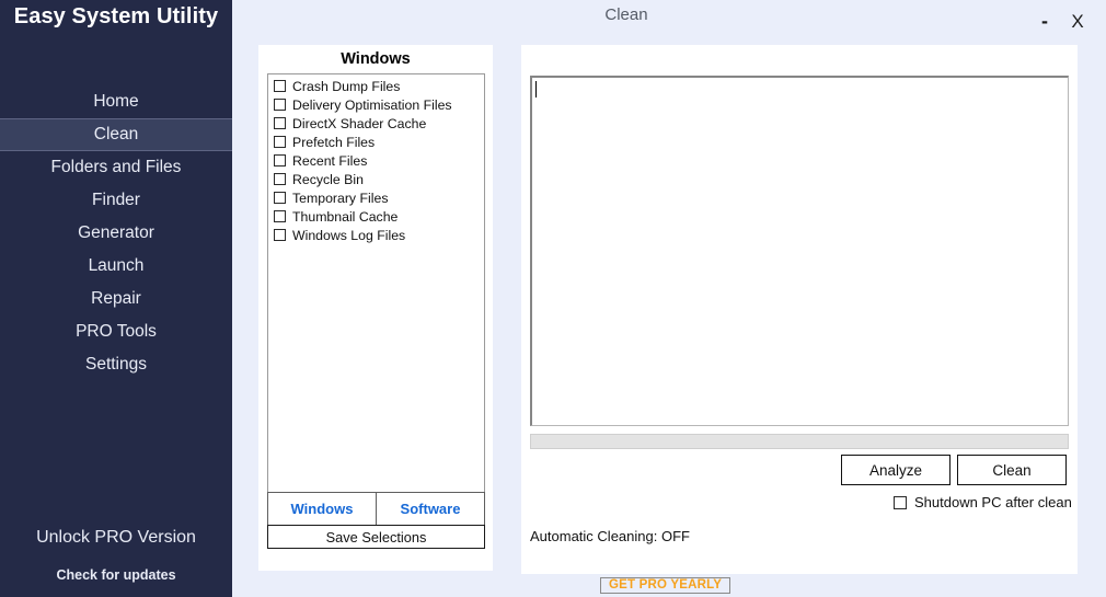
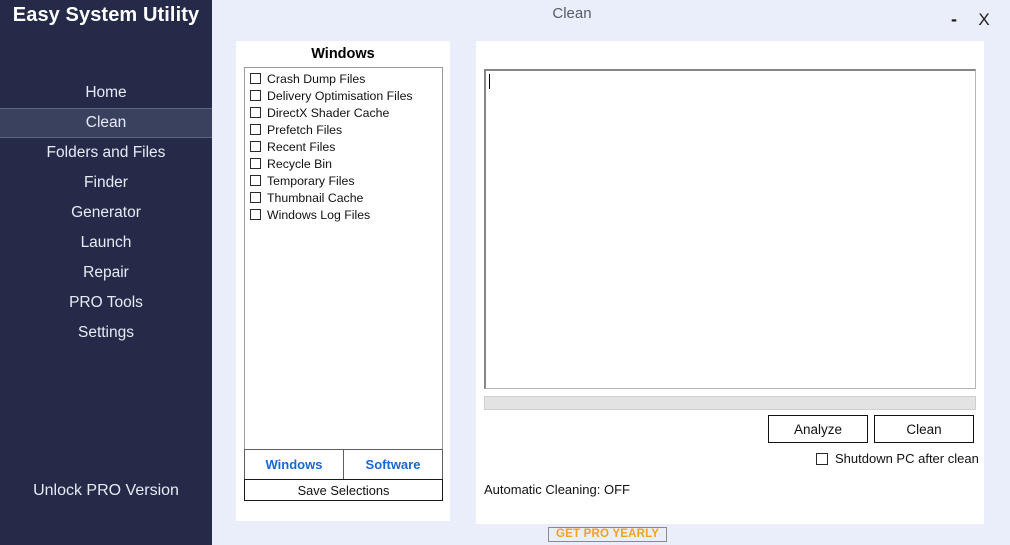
  Easy System Utility
  Home
  Clean
  Folders and Files
  Finder
  Generator
  Launch
  Repair
  PRO Tools
  Settings
  Unlock PRO Version
- Check for updates
  Clean
  -
  X
  Windows
  Crash Dump Files
  Delivery Optimisation Files
  DirectX Shader Cache
  Prefetch Files
  Recent Files
  Recycle Bin
  Temporary Files
  Thumbnail Cache
  Windows Log Files
  Windows
  Software
  Save Selections
  Analyze
  Clean
  Shutdown PC after clean
  Automatic Cleaning: OFF
  GET PRO YEARLY
